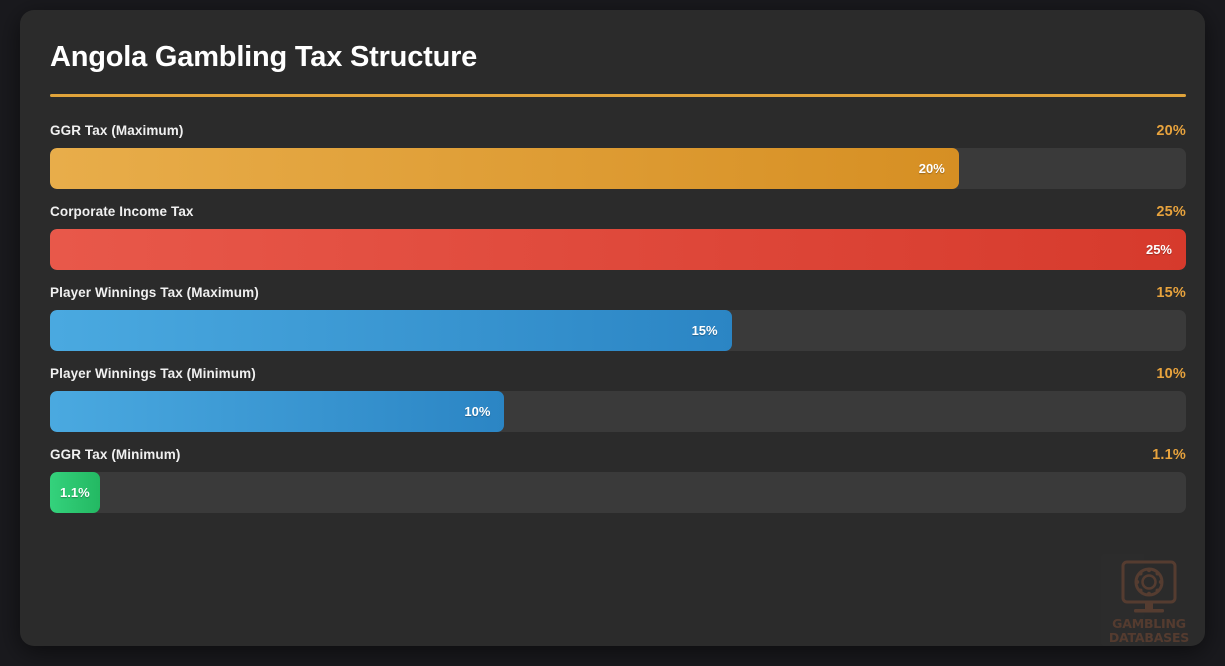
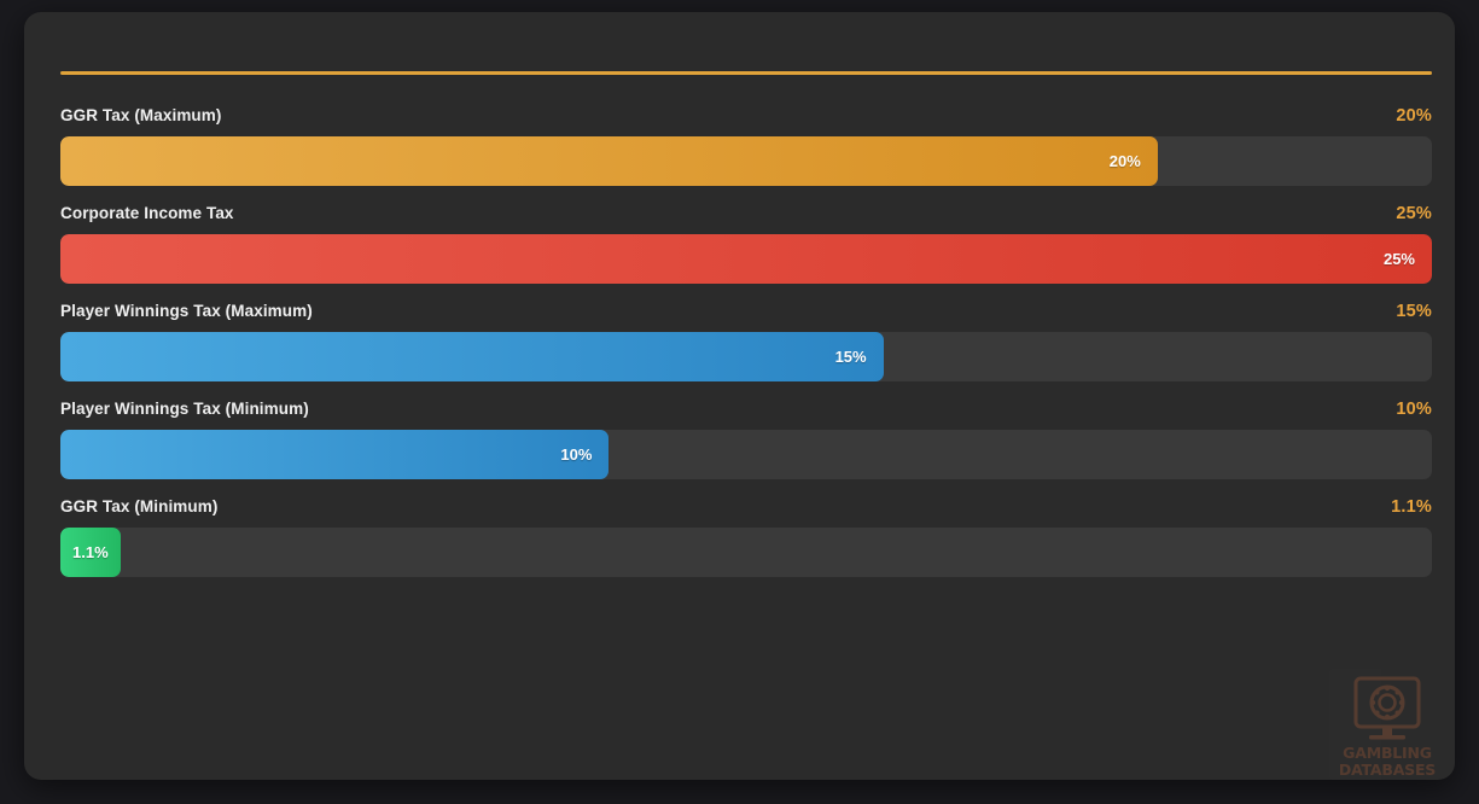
- Angola Gambling Tax Structure
  GGR Tax (Maximum)
  20%
  20%
  Corporate Income Tax
  25%
  25%
  Player Winnings Tax (Maximum)
  15%
  15%
  Player Winnings Tax (Minimum)
  10%
  10%
  GGR Tax (Minimum)
  1.1%
  1.1%
  GAMBLING
  DATABASES
